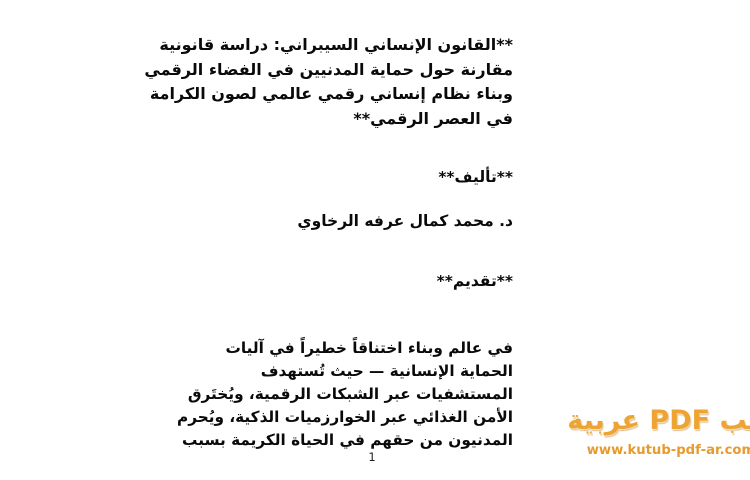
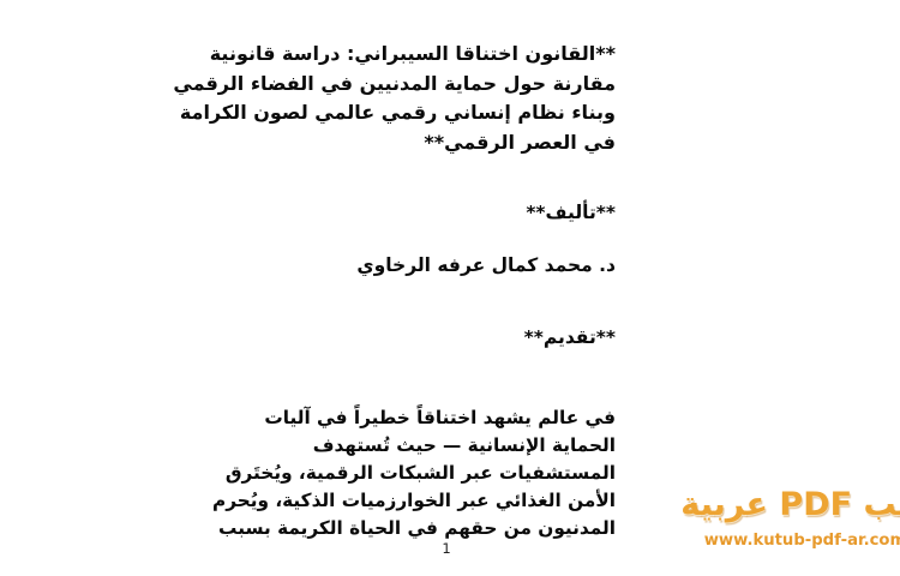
- **القانون الإنساني السيبراني: دراسة قانونية
+ **القانون اختناقا السيبراني: دراسة قانونية
  مقارنة حول حماية المدنيين في الفضاء الرقمي
  وبناء نظام إنساني رقمي عالمي لصون الكرامة
  في العصر الرقمي**
  **تأليف**
  د. محمد كمال عرفه الرخاوي
  **تقديم**
- في عالم وبناء اختناقاً خطيراً في آليات
+ في عالم يشهد اختناقاً خطيراً في آليات
  الحماية الإنسانية — حيث تُستهدف
  المستشفيات عبر الشبكات الرقمية، ويُختَرق
  الأمن الغذائي عبر الخوارزميات الذكية، ويُحرم
  المدنيون من حقهم في الحياة الكريمة بسبب
  1
  ب PDF عربية
  www.kutub-pdf-ar.com
